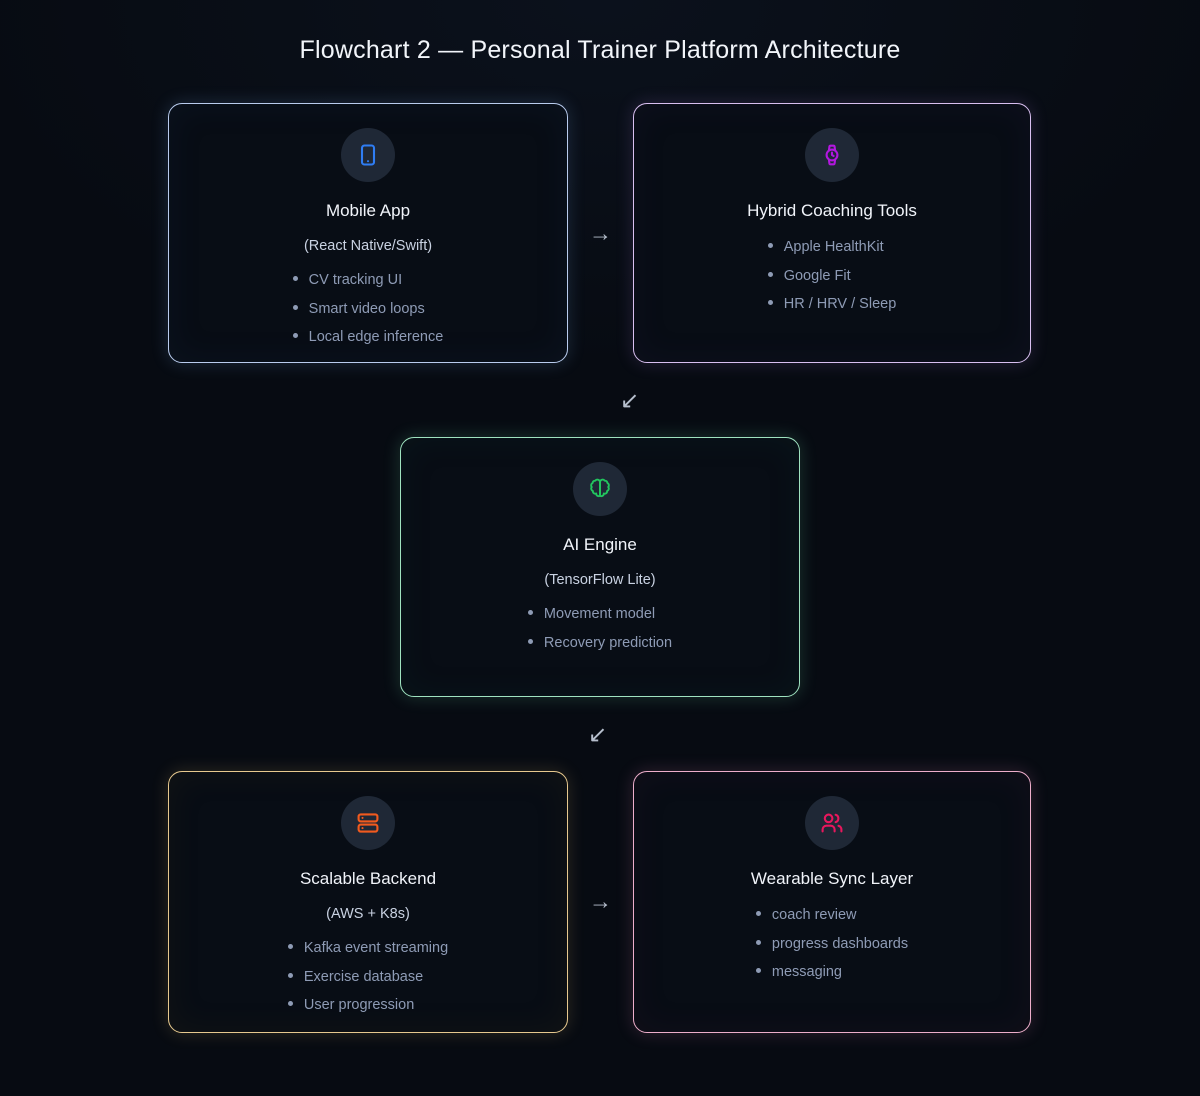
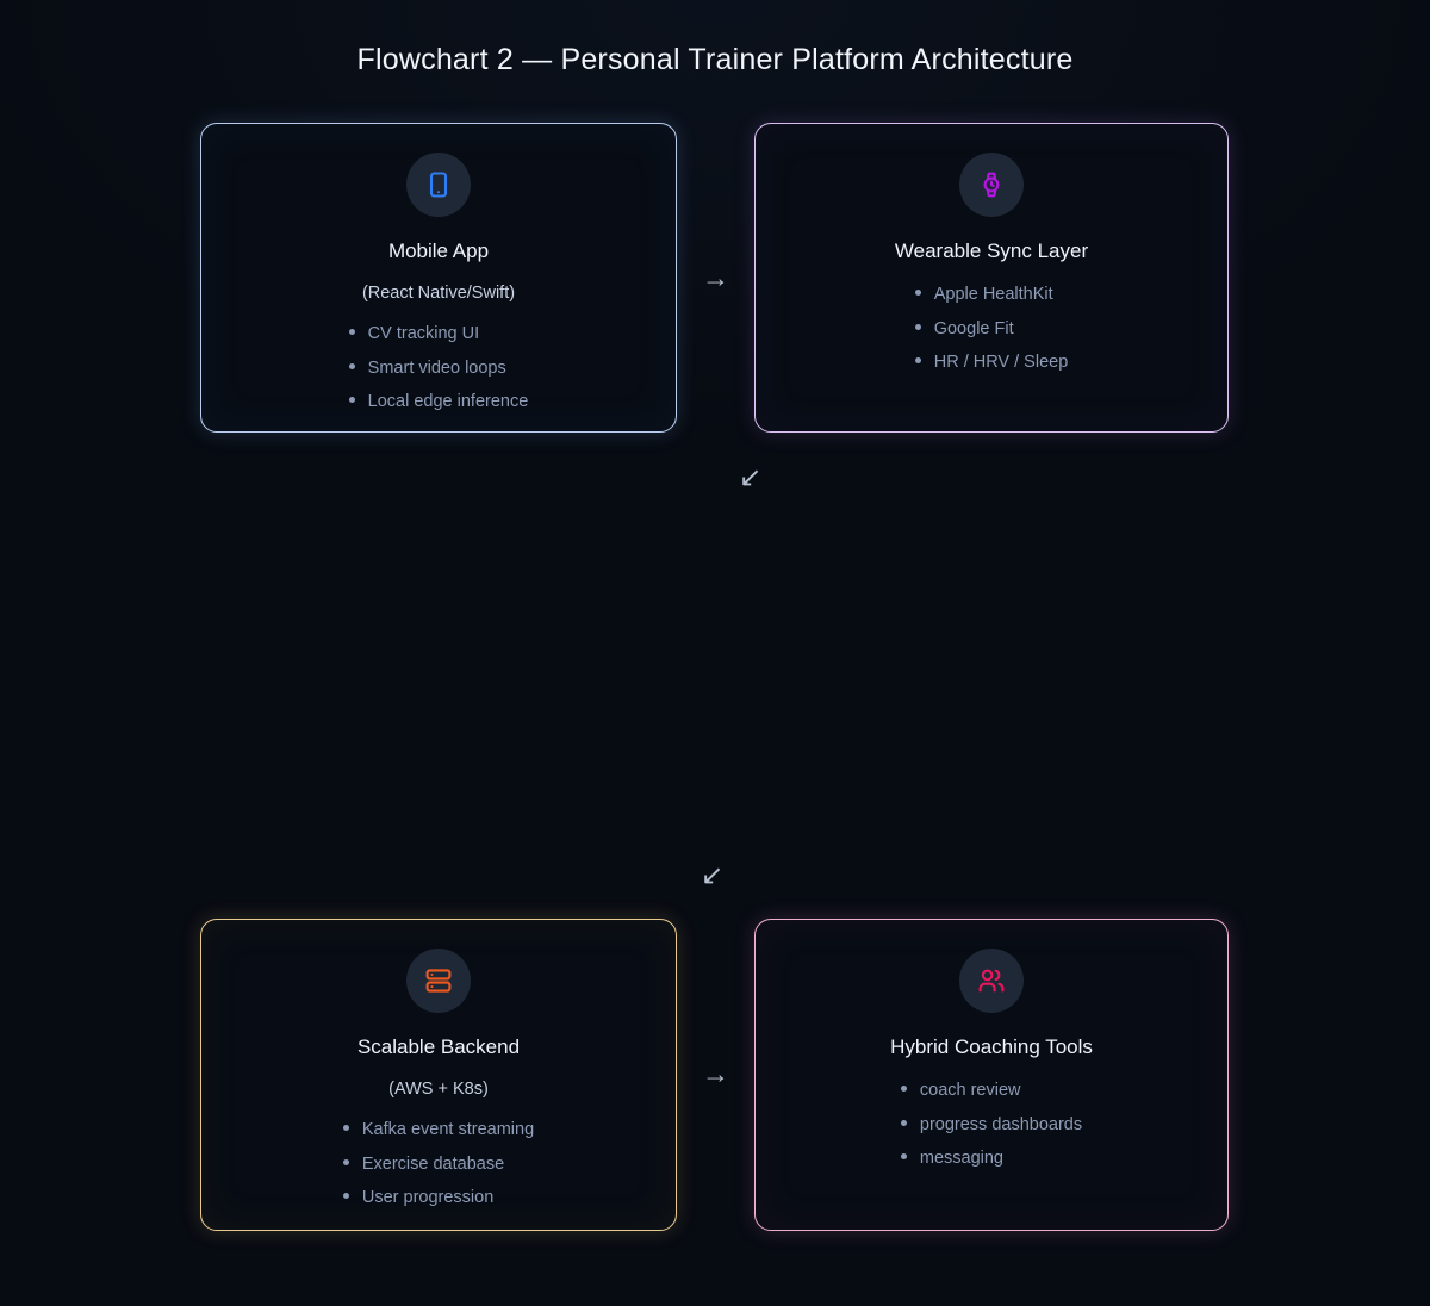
  Flowchart 2 — Personal Trainer Platform Architecture
  Mobile App
  (React Native/Swift)
  CV tracking UI
  Smart video loops
  Local edge inference
- Hybrid Coaching Tools
+ Wearable Sync Layer
  Apple HealthKit
  Google Fit
  HR / HRV / Sleep
- AI Engine
- (TensorFlow Lite)
- Movement model
- Recovery prediction
  Scalable Backend
  (AWS + K8s)
  Kafka event streaming
  Exercise database
  User progression
- Wearable Sync Layer
+ Hybrid Coaching Tools
  coach review
  progress dashboards
  messaging
  →
  ↙
  ↙
  →
